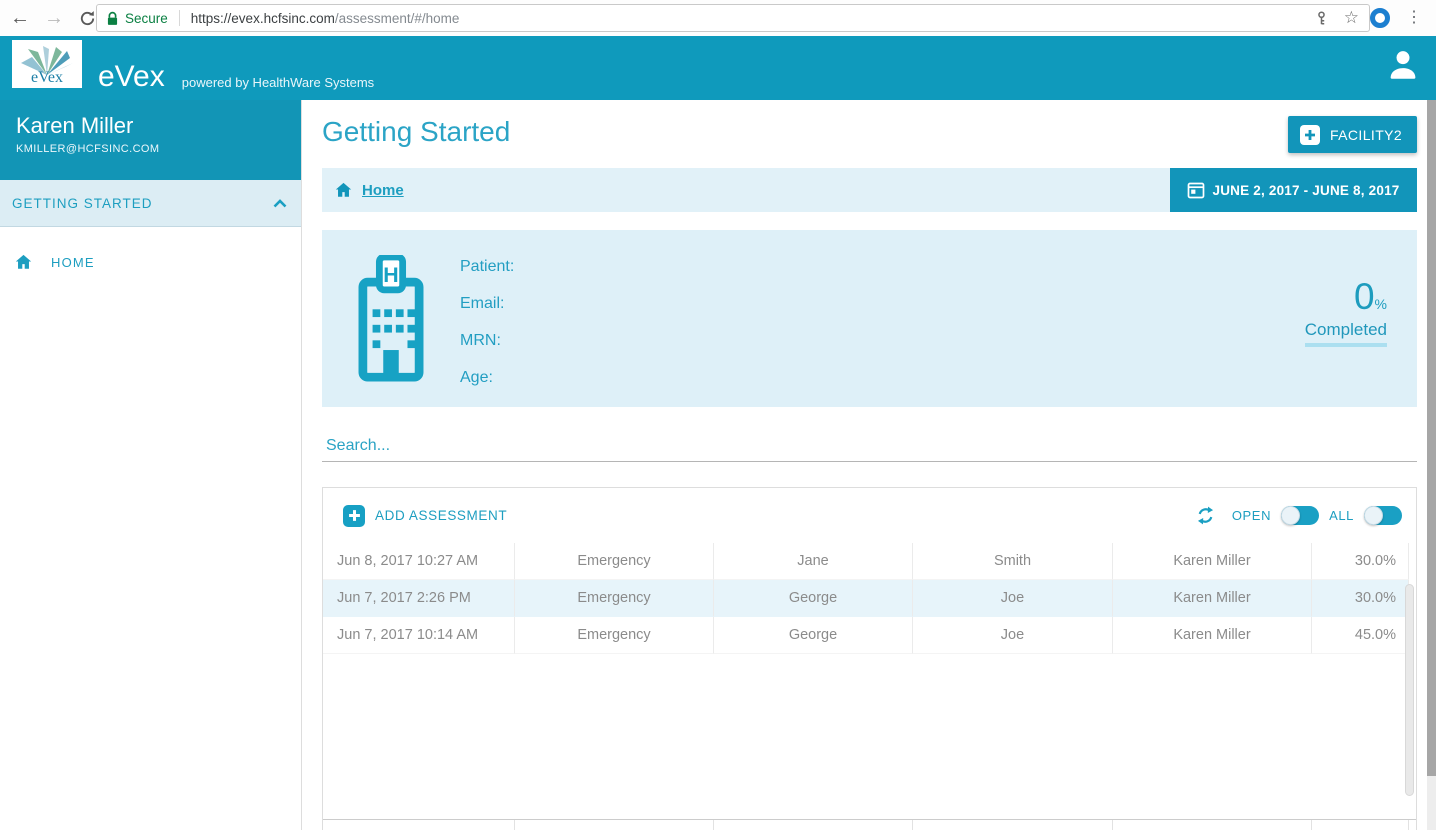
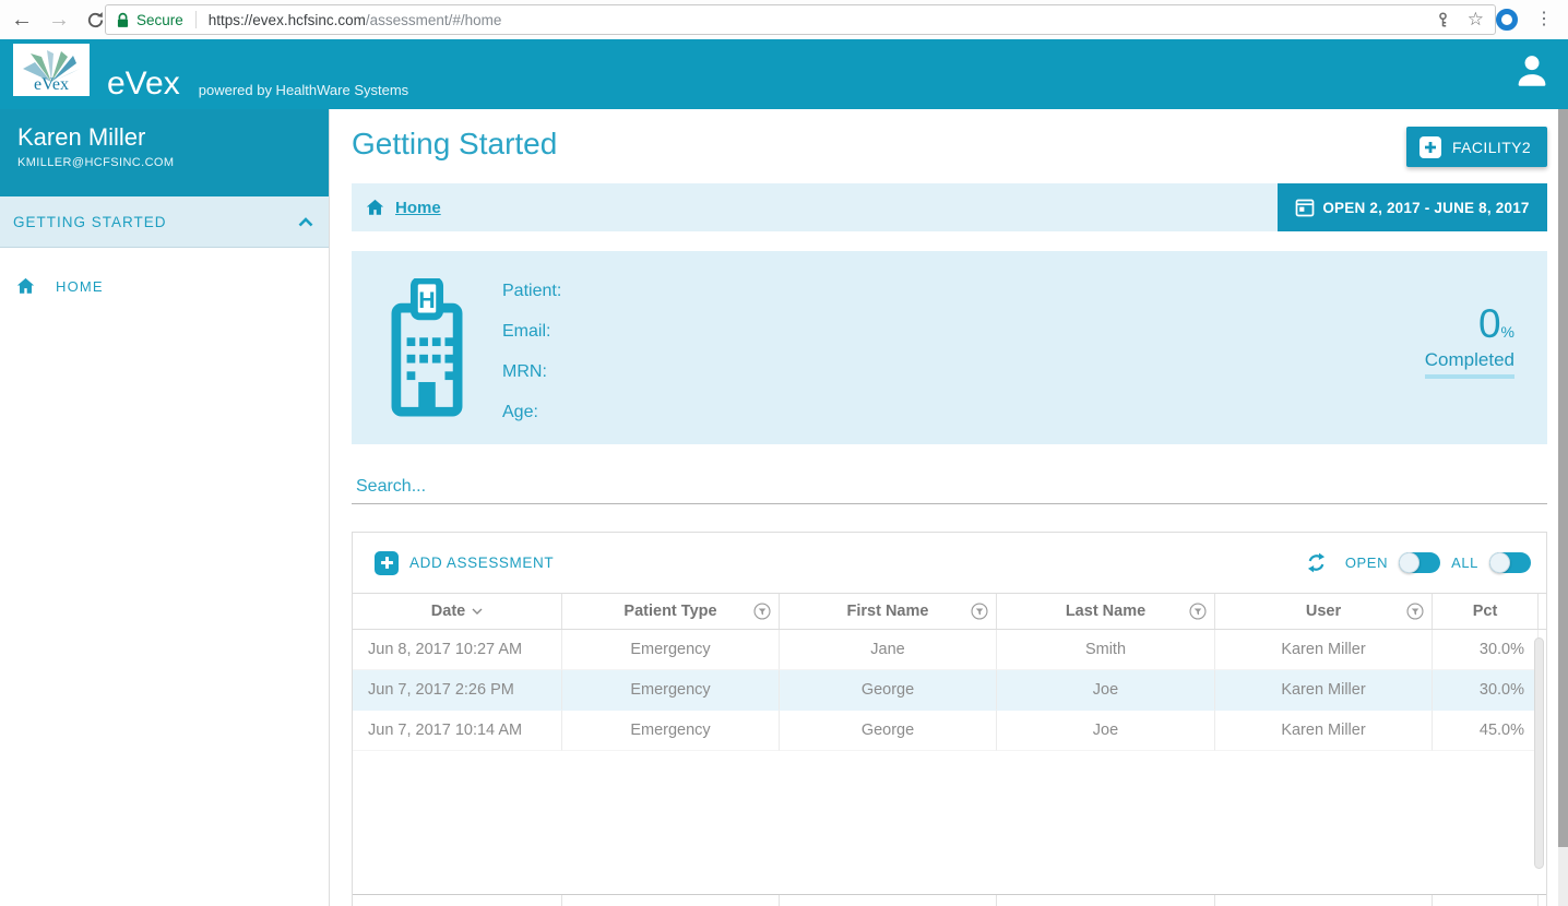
  ←
  →
  Secure
  https://evex.hcfsinc.com/assessment/#/home
  ☆
  ⋮
  eVex
  eVex
  powered by HealthWare Systems
  Karen Miller
  KMILLER@HCFSINC.COM
  GETTING STARTED
  HOME
  Getting Started
  FACILITY2
  Home
- JUNE 2, 2017 - JUNE 8, 2017
+ OPEN 2, 2017 - JUNE 8, 2017
  H
  Patient:
  Email:
  MRN:
  Age:
  0%
  Completed
  Search...
  ADD ASSESSMENT
  OPEN
  ALL
+ Date
+ Patient Type
+ First Name
+ Last Name
+ User
+ Pct
  Jun 8, 2017 10:27 AM
  Emergency
  Jane
  Smith
  Karen Miller
  30.0%
  Jun 7, 2017 2:26 PM
  Emergency
  George
  Joe
  Karen Miller
  30.0%
  Jun 7, 2017 10:14 AM
  Emergency
  George
  Joe
  Karen Miller
  45.0%
